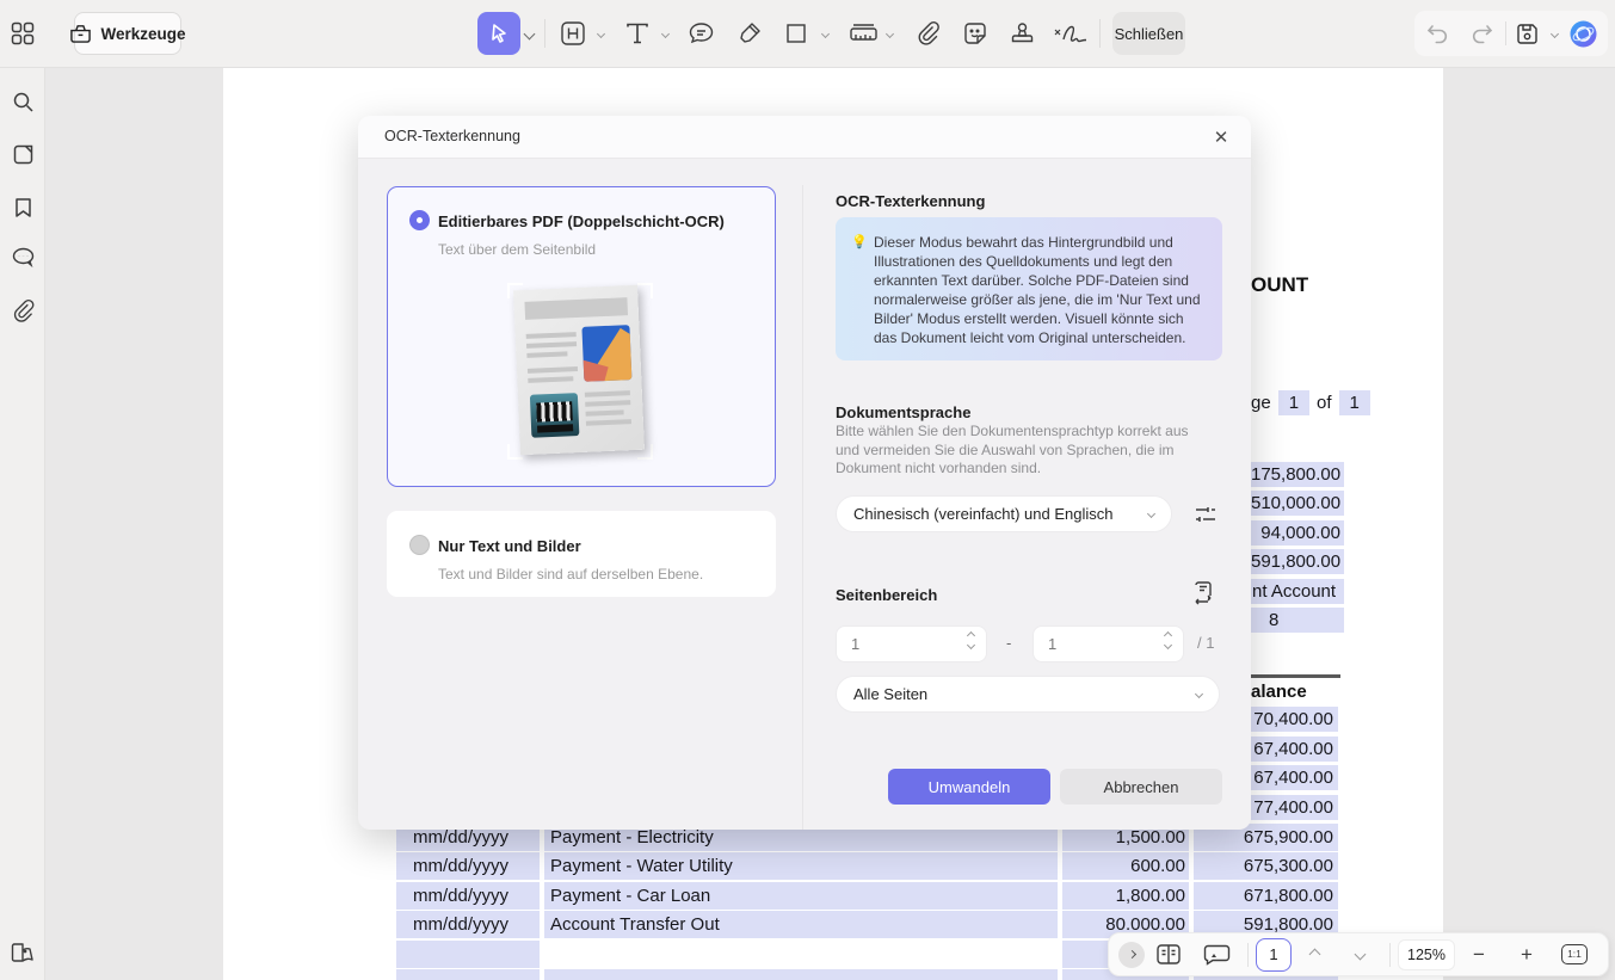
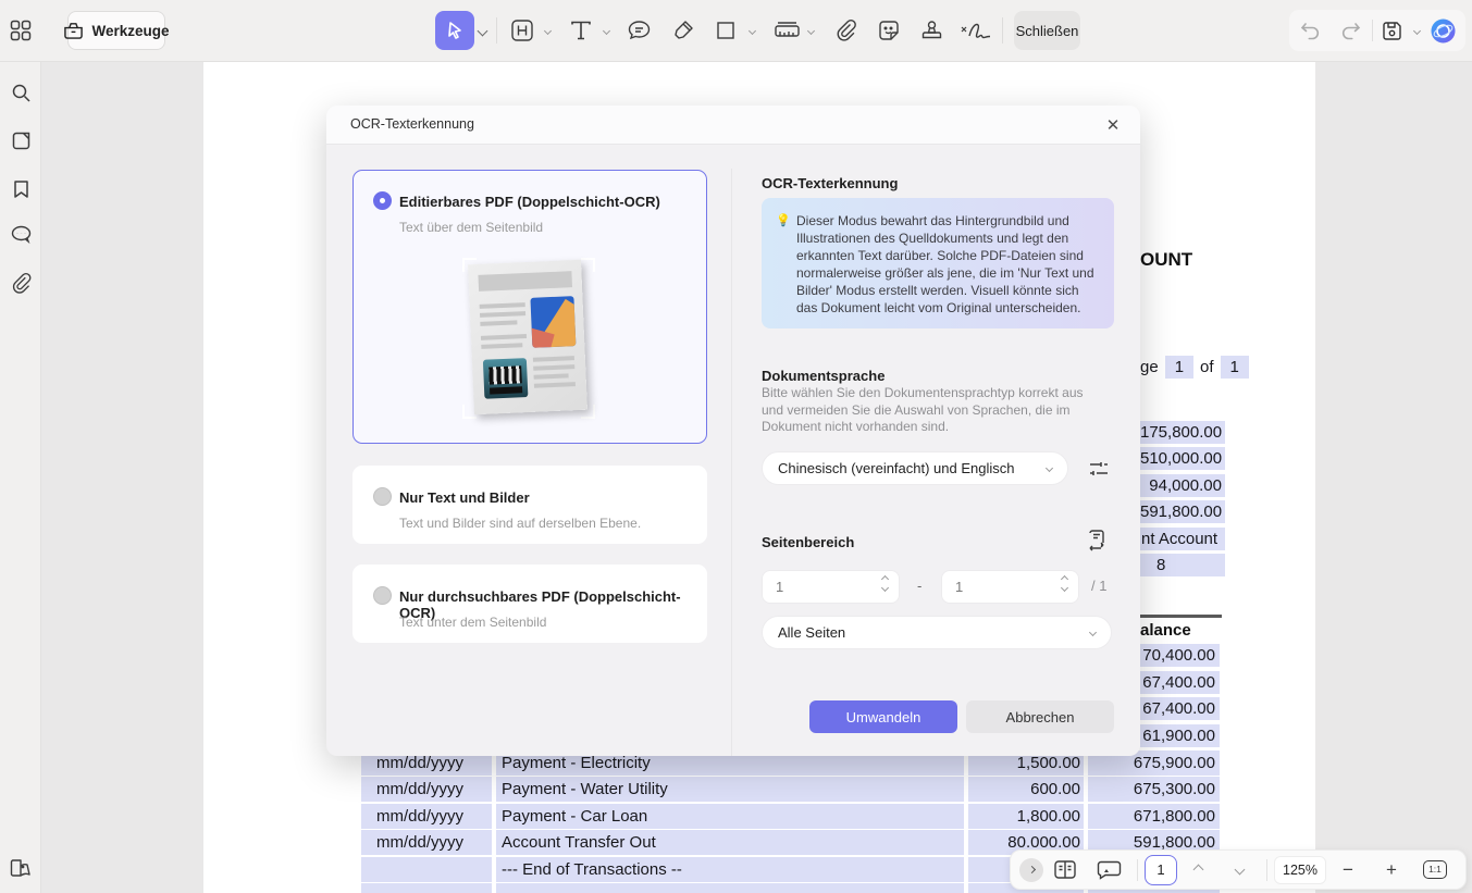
  OUNT
  ge 1 of 1
  175,800.00
  510,000.00
  94,000.00
  591,800.00
  nt Account
  8
  alance
  70,400.00
  67,400.00
  67,400.00
- 77,400.00
+ 61,900.00
  mm/dd/yyyy
  Payment - Electricity
  1,500.00
  675,900.00
  mm/dd/yyyy
  Payment - Water Utility
  600.00
  675,300.00
  mm/dd/yyyy
  Payment - Car Loan
  1,800.00
  671,800.00
  mm/dd/yyyy
  Account Transfer Out
  80.000.00
  591,800.00
+ --- End of Transactions --
  Werkzeuge
  Schließen
  OCR-Texterkennung
  ✕
  Editierbares PDF (Doppelschicht-OCR)
  Text über dem Seitenbild
  Nur Text und Bilder
  Text und Bilder sind auf derselben Ebene.
+ Nur durchsuchbares PDF (Doppelschicht-OCR)
+ Text unter dem Seitenbild
  OCR-Texterkennung
  💡
  Dieser Modus bewahrt das Hintergrundbild und Illustrationen des Quelldokuments und legt den erkannten Text darüber. Solche PDF-Dateien sind normalerweise größer als jene, die im 'Nur Text und Bilder' Modus erstellt werden. Visuell könnte sich das Dokument leicht vom Original unterscheiden.
  Dokumentsprache
  Bitte wählen Sie den Dokumentensprachtyp korrekt aus und vermeiden Sie die Auswahl von Sprachen, die im Dokument nicht vorhanden sind.
  Chinesisch (vereinfacht) und Englisch
  Seitenbereich
  1
  -
  1
  / 1
  Alle Seiten
  Umwandeln
  Abbrechen
  1
  125%
  −
  +
  1:1
